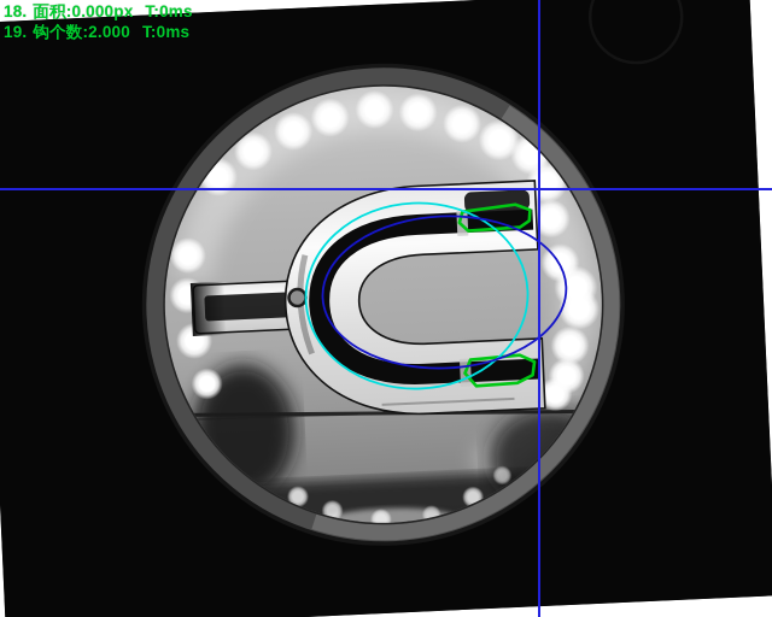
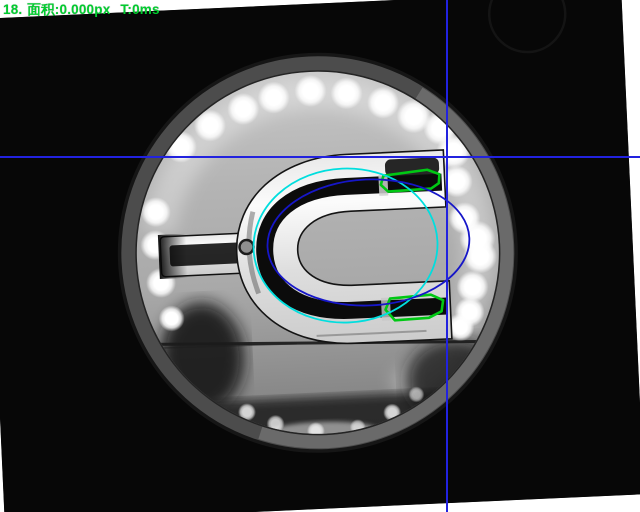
  18. 面积:0.000px T:0ms
- 19. 钩个数:2.000 T:0ms
